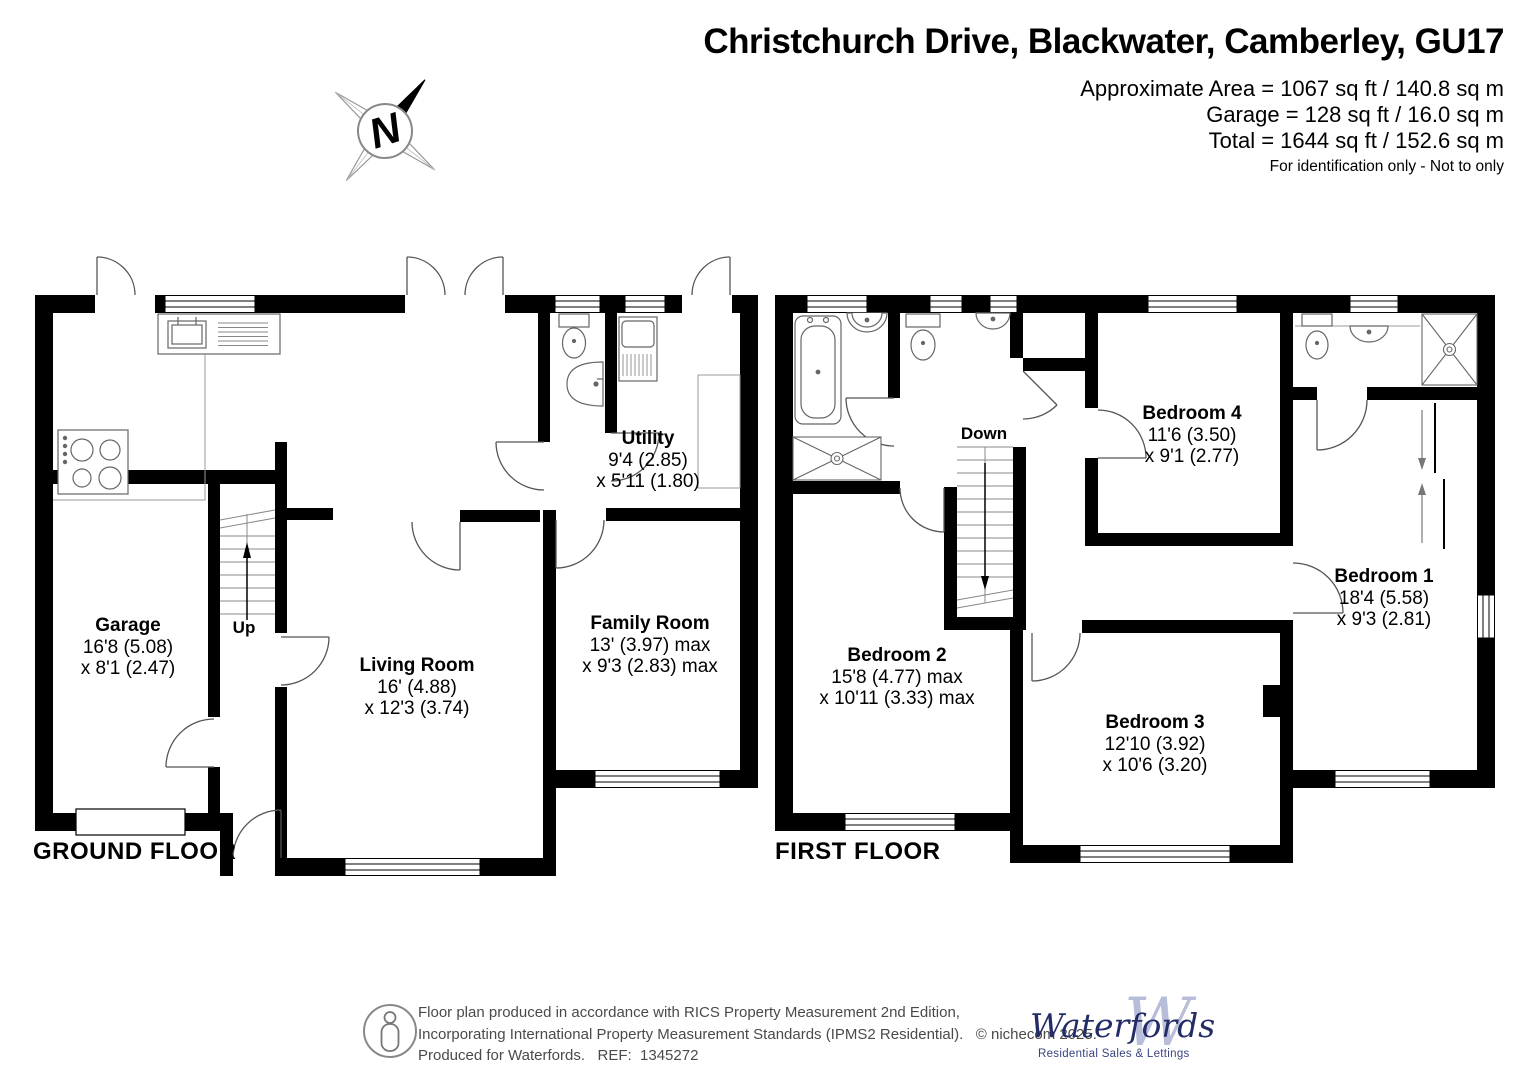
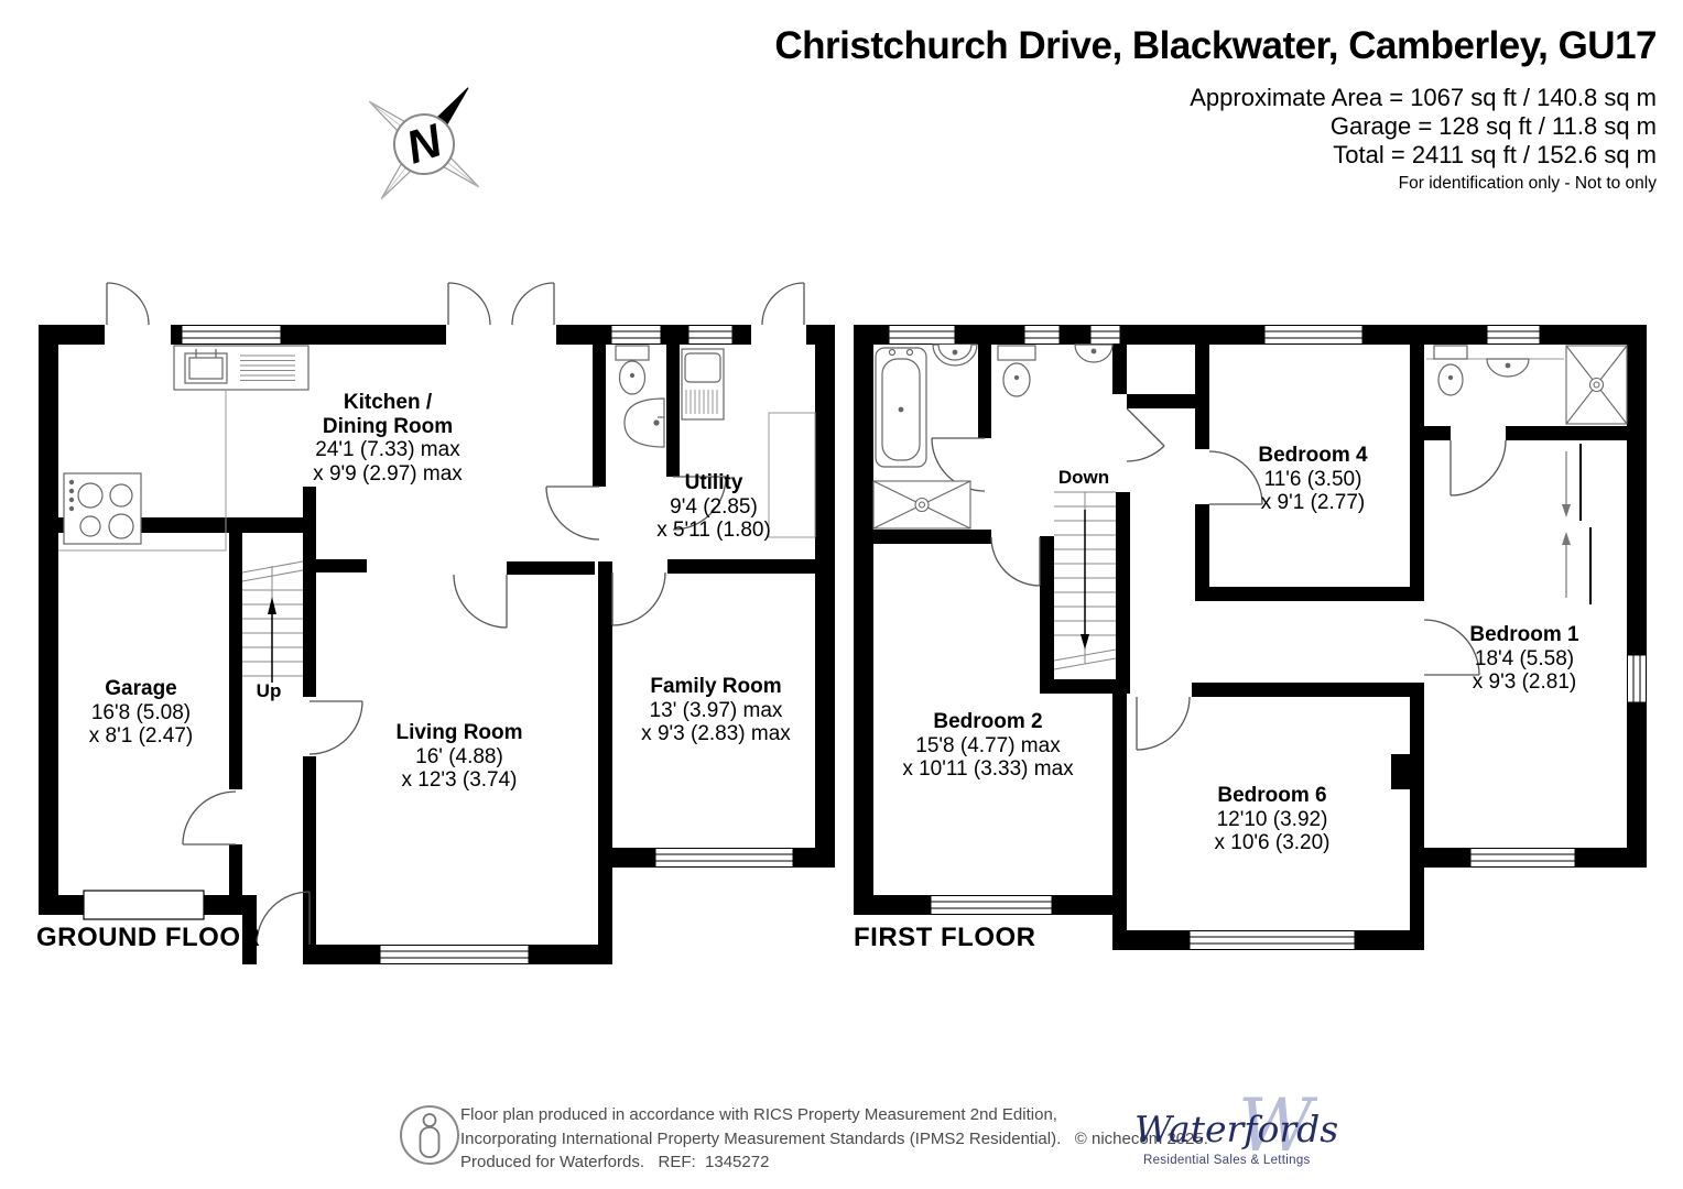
  Christchurch Drive, Blackwater, Camberley, GU17
  Approximate Area = 1067 sq ft / 140.8 sq m
- Garage = 128 sq ft / 16.0 sq m
+ Garage = 128 sq ft / 11.8 sq m
- Total = 1644 sq ft / 152.6 sq m
+ Total = 2411 sq ft / 152.6 sq m
  For identification only - Not to only
+ Kitchen /
+ Dining Room
+ 24'1 (7.33) max
+ x 9'9 (2.97) max
  Utility
  9'4 (2.85)
  x 5'11 (1.80)
  Garage
  16'8 (5.08)
  x 8'1 (2.47)
  Living Room
  16' (4.88)
  x 12'3 (3.74)
  Family Room
  13' (3.97) max
  x 9'3 (2.83) max
  Up
  GROUND FLOOR
  Bedroom 4
  11'6 (3.50)
  x 9'1 (2.77)
  Bedroom 1
  18'4 (5.58)
  x 9'3 (2.81)
  Bedroom 2
  15'8 (4.77) max
  x 10'11 (3.33) max
- Bedroom 3
+ Bedroom 6
  12'10 (3.92)
  x 10'6 (3.20)
  Down
  FIRST FLOOR
  Floor plan produced in accordance with RICS Property Measurement 2nd Edition,
  Incorporating International Property Measurement Standards (IPMS2 Residential). © nichecom 2025.
  Produced for Waterfords. REF: 1345272
  W
  Waterfords
  Residential Sales & Lettings
